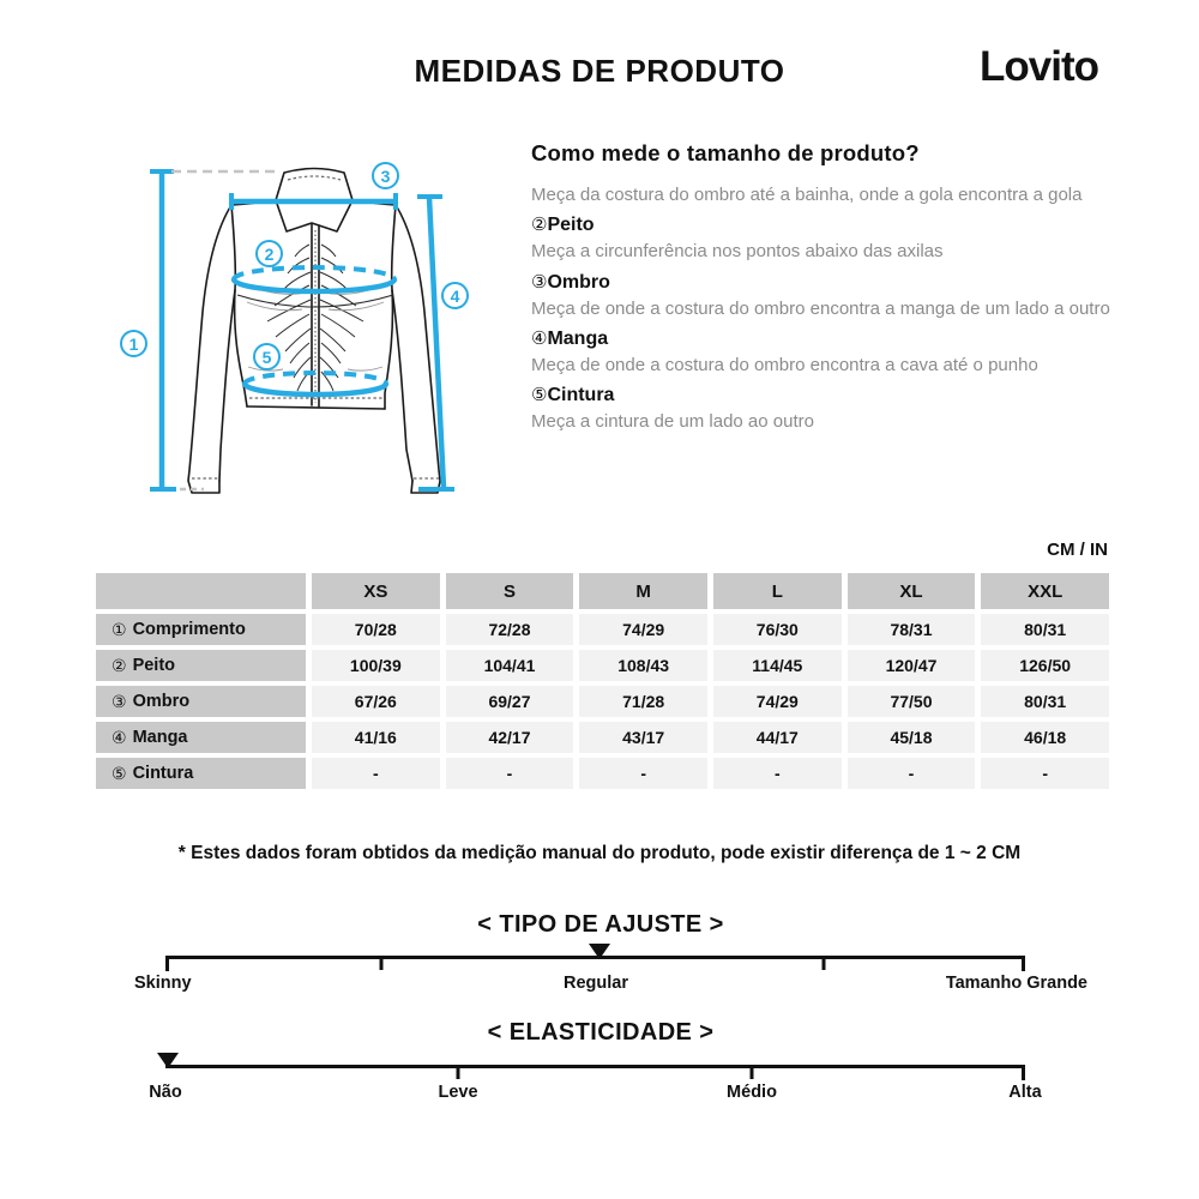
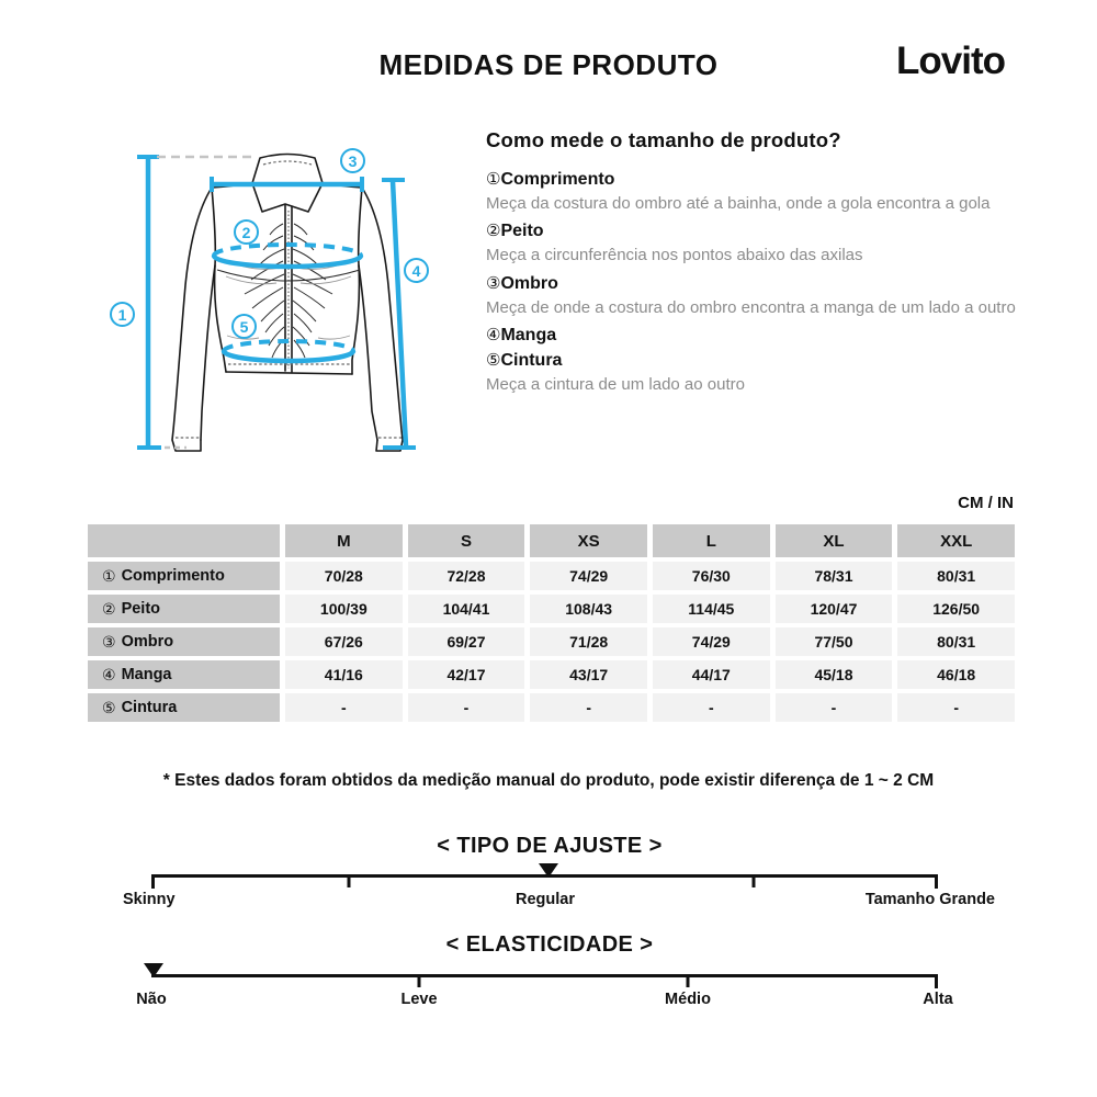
  MEDIDAS DE PRODUTO
  Lovito
  1
  2
  3
  4
  5
  Como mede o tamanho de produto?
+ ①Comprimento
  Meça da costura do ombro até a bainha, onde a gola encontra a gola
  ②Peito
  Meça a circunferência nos pontos abaixo das axilas
  ③Ombro
  Meça de onde a costura do ombro encontra a manga de um lado a outro
  ④Manga
- Meça de onde a costura do ombro encontra a cava até o punho
  ⑤Cintura
  Meça a cintura de um lado ao outro
  CM / IN
- XS
+ M
  S
- M
+ XS
  L
  XL
  XXL
  ①
  Comprimento
  70/28
  72/28
  74/29
  76/30
  78/31
  80/31
  ②
  Peito
  100/39
  104/41
  108/43
  114/45
  120/47
  126/50
  ③
  Ombro
  67/26
  69/27
  71/28
  74/29
  77/50
  80/31
  ④
  Manga
  41/16
  42/17
  43/17
  44/17
  45/18
  46/18
  ⑤
  Cintura
  -
  -
  -
  -
  -
  -
  * Estes dados foram obtidos da medição manual do produto, pode existir diferença de 1 ~ 2 CM
  < TIPO DE AJUSTE >
  Skinny
  Regular
  Tamanho Grande
  < ELASTICIDADE >
  Não
  Leve
  Médio
  Alta
